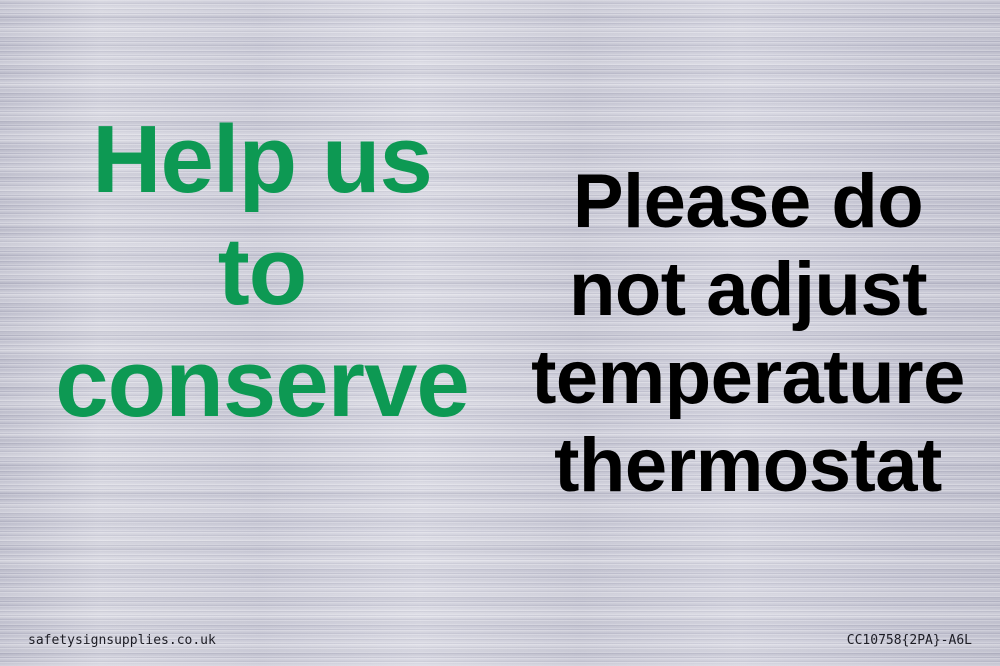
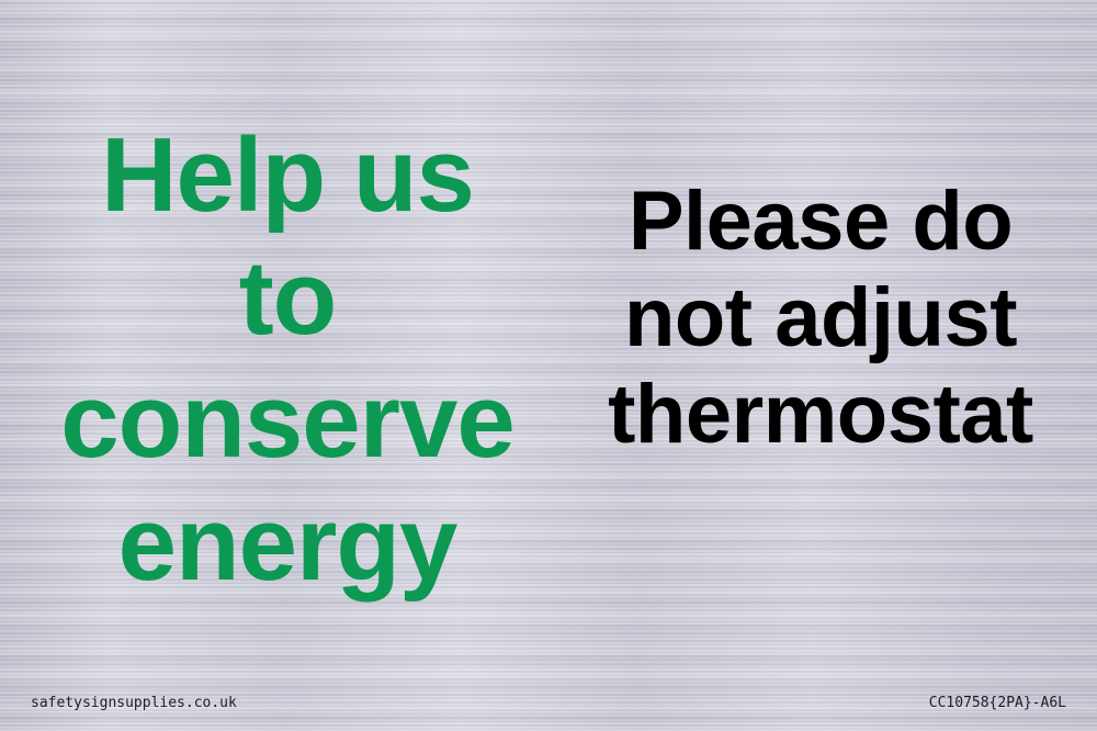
  Help us
  to
  conserve
+ energy
  Please do
  not adjust
- temperature
  thermostat
  safetysignsupplies.co.uk
  CC10758{2PA}-A6L
